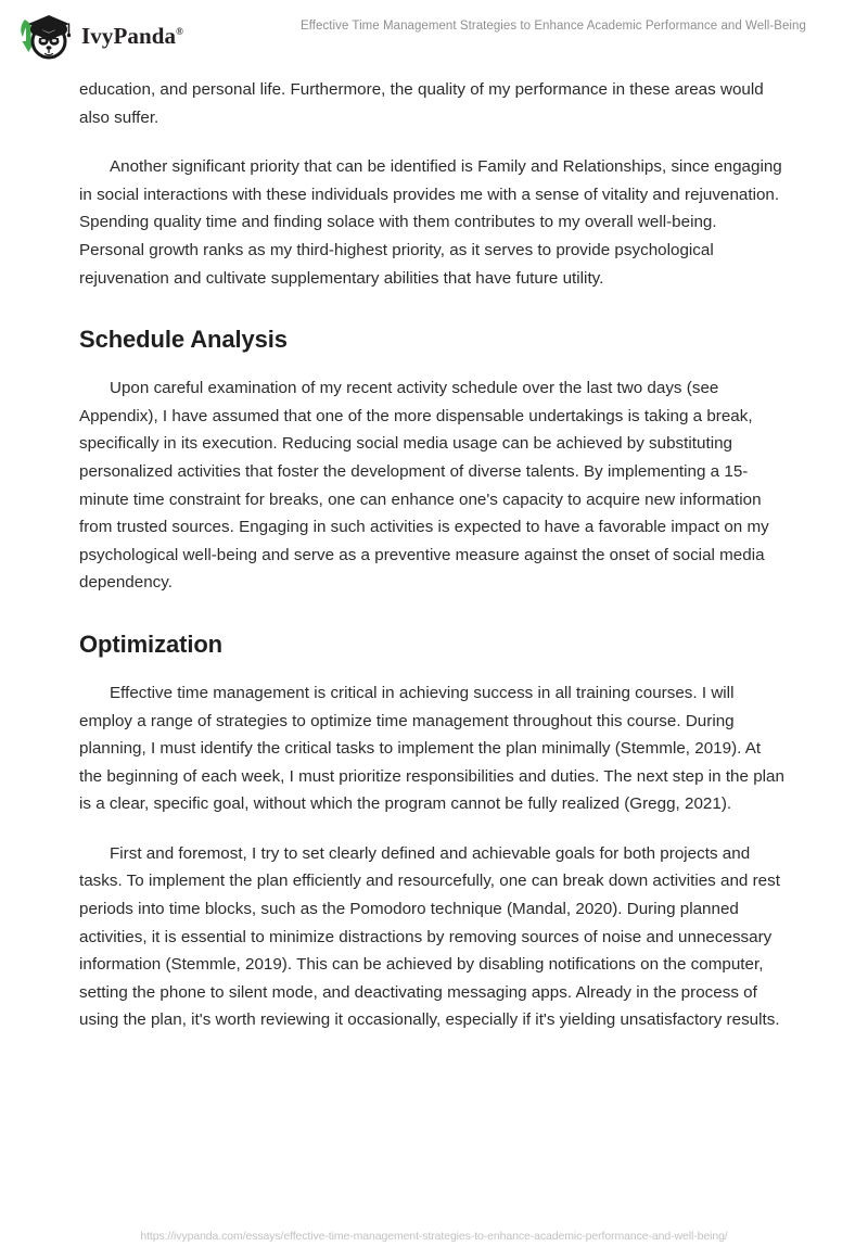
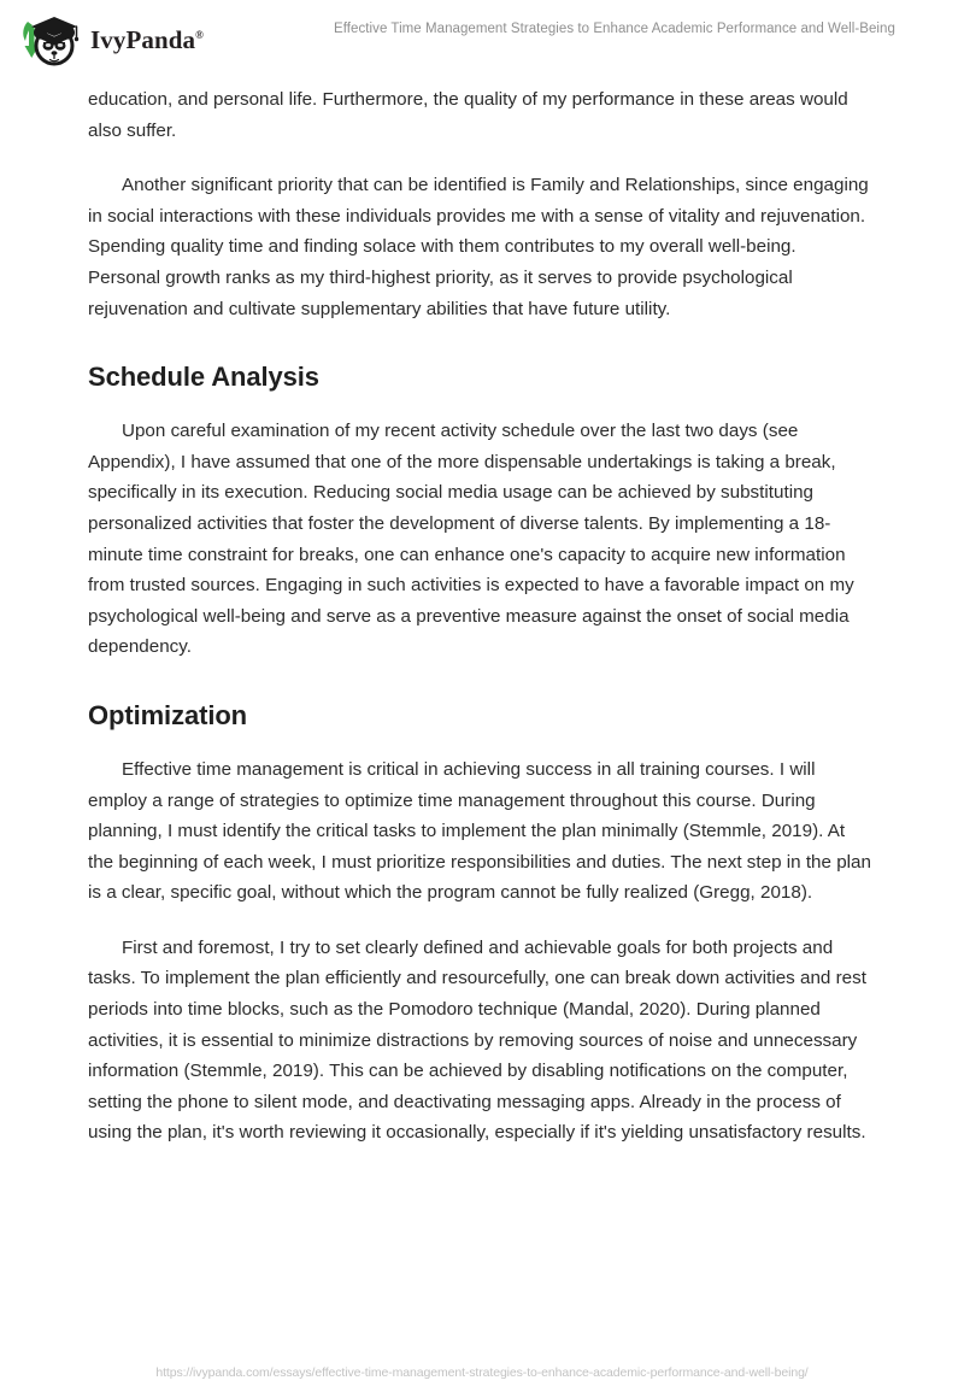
  IvyPanda®
  Effective Time Management Strategies to Enhance Academic Performance and Well-Being
  education, and personal life. Furthermore, the quality of my performance in these areas would also suffer.
  Another significant priority that can be identified is Family and Relationships, since engaging in social interactions with these individuals provides me with a sense of vitality and rejuvenation. Spending quality time and finding solace with them contributes to my overall well-being. Personal growth ranks as my third-highest priority, as it serves to provide psychological rejuvenation and cultivate supplementary abilities that have future utility.
  Schedule Analysis
- Upon careful examination of my recent activity schedule over the last two days (see Appendix), I have assumed that one of the more dispensable undertakings is taking a break, specifically in its execution. Reducing social media usage can be achieved by substituting personalized activities that foster the development of diverse talents. By implementing a 15-minute time constraint for breaks, one can enhance one's capacity to acquire new information from trusted sources. Engaging in such activities is expected to have a favorable impact on my psychological well-being and serve as a preventive measure against the onset of social media dependency.
+ Upon careful examination of my recent activity schedule over the last two days (see Appendix), I have assumed that one of the more dispensable undertakings is taking a break, specifically in its execution. Reducing social media usage can be achieved by substituting personalized activities that foster the development of diverse talents. By implementing a 18-minute time constraint for breaks, one can enhance one's capacity to acquire new information from trusted sources. Engaging in such activities is expected to have a favorable impact on my psychological well-being and serve as a preventive measure against the onset of social media dependency.
  Optimization
- Effective time management is critical in achieving success in all training courses. I will employ a range of strategies to optimize time management throughout this course. During planning, I must identify the critical tasks to implement the plan minimally (Stemmle, 2019). At the beginning of each week, I must prioritize responsibilities and duties. The next step in the plan is a clear, specific goal, without which the program cannot be fully realized (Gregg, 2021).
+ Effective time management is critical in achieving success in all training courses. I will employ a range of strategies to optimize time management throughout this course. During planning, I must identify the critical tasks to implement the plan minimally (Stemmle, 2019). At the beginning of each week, I must prioritize responsibilities and duties. The next step in the plan is a clear, specific goal, without which the program cannot be fully realized (Gregg, 2018).
  First and foremost, I try to set clearly defined and achievable goals for both projects and tasks. To implement the plan efficiently and resourcefully, one can break down activities and rest periods into time blocks, such as the Pomodoro technique (Mandal, 2020). During planned activities, it is essential to minimize distractions by removing sources of noise and unnecessary information (Stemmle, 2019). This can be achieved by disabling notifications on the computer, setting the phone to silent mode, and deactivating messaging apps. Already in the process of using the plan, it's worth reviewing it occasionally, especially if it's yielding unsatisfactory results.
  https://ivypanda.com/essays/effective-time-management-strategies-to-enhance-academic-performance-and-well-being/
